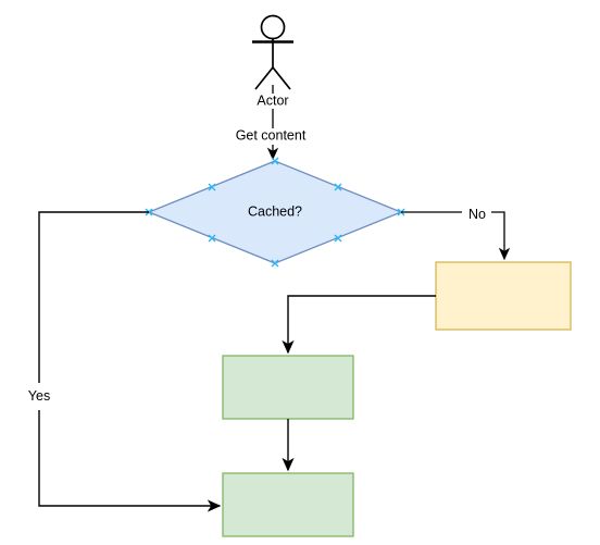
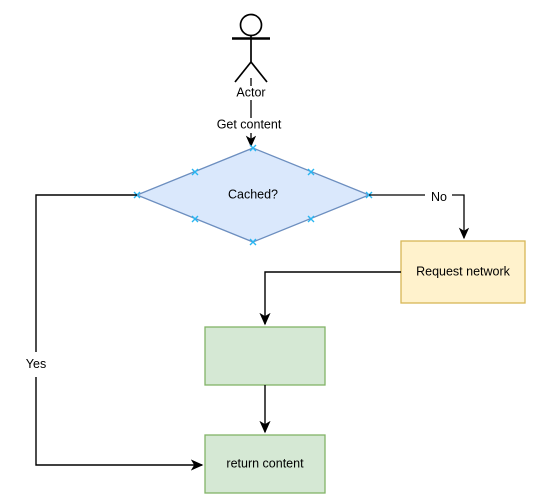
  Actor
  Get content
  Cached?
  No
  Yes
+ Request network
+ return content
